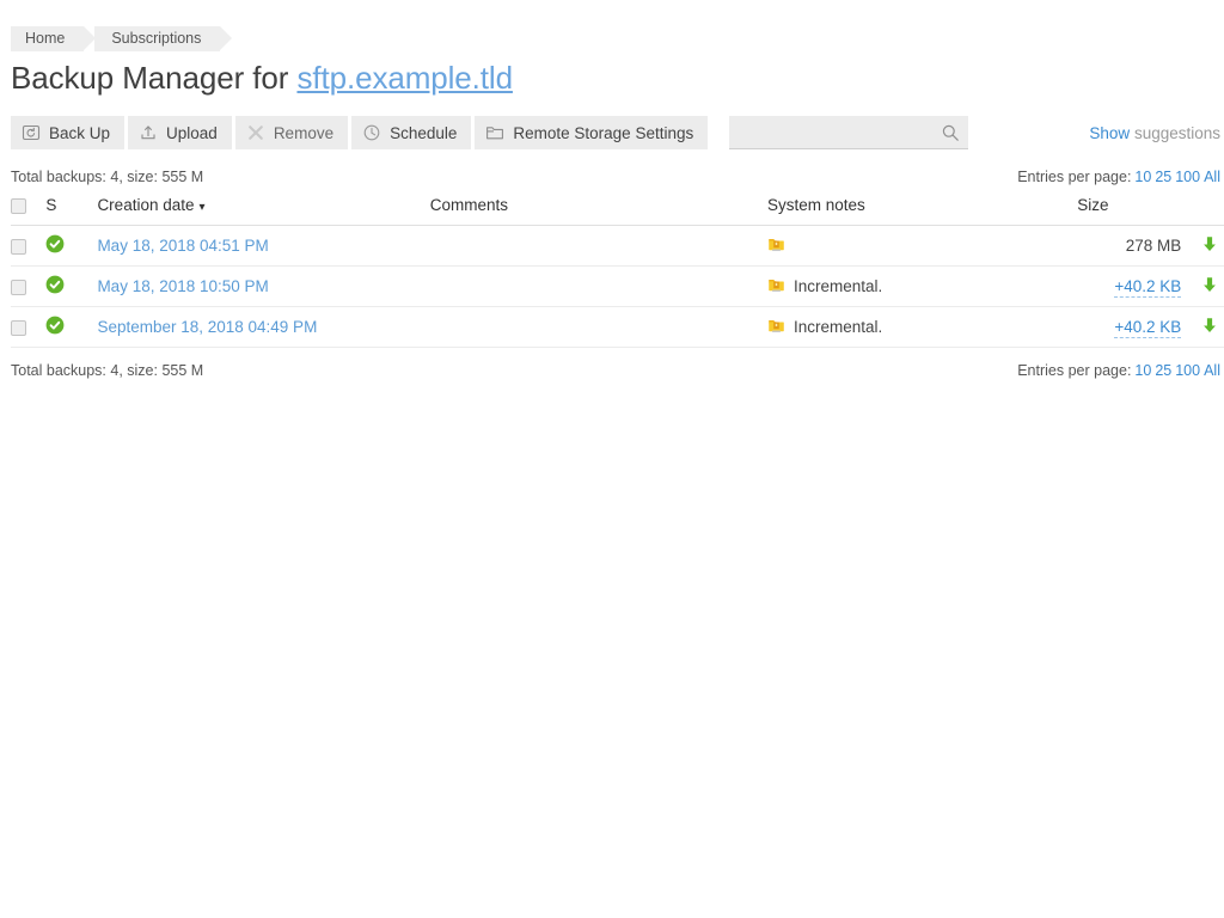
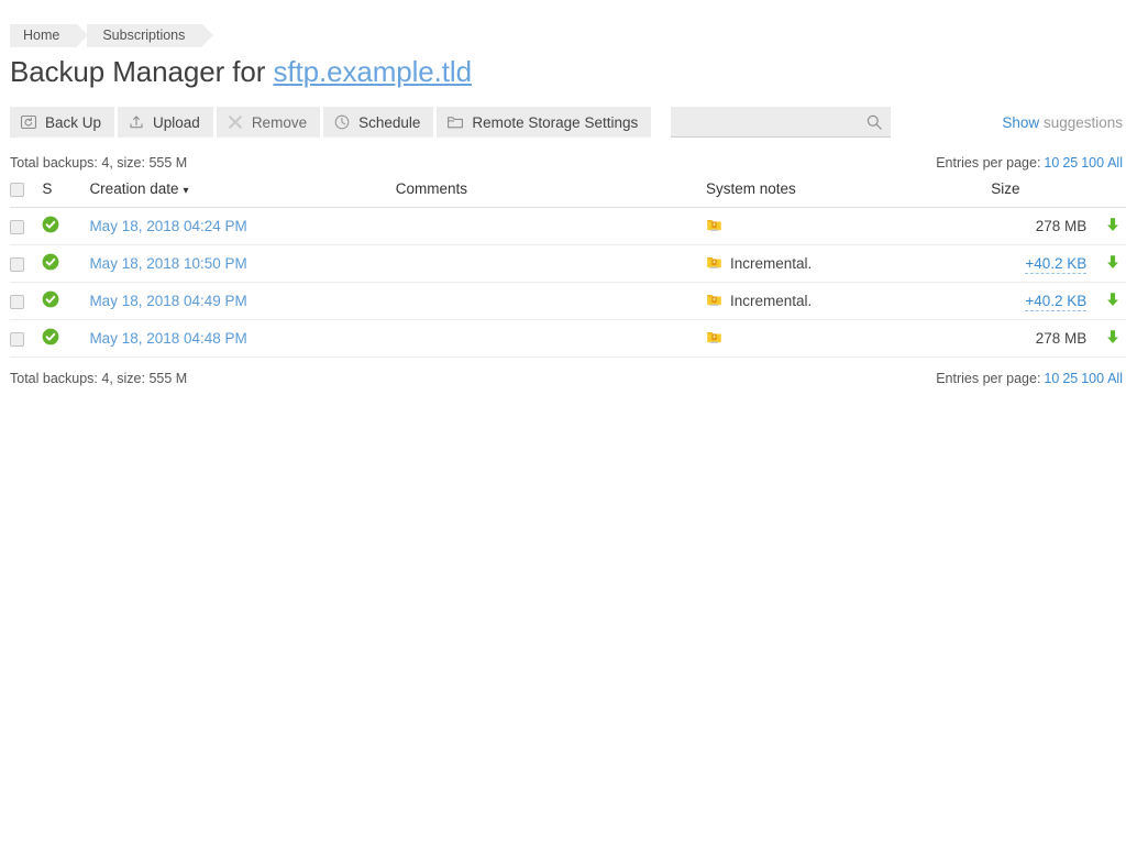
  Home
  Subscriptions
  Backup Manager for sftp.example.tld
  Back Up
  Upload
  Remove
  Schedule
  Remote Storage Settings
  Show suggestions
  Total backups: 4, size: 555 M
  Entries per page: 10 25 100 All
  	S	Creation date ▾	Comments	System notes	Size
- 		May 18, 2018 04:51 PM			278 MB
+ 		May 18, 2018 04:24 PM			278 MB
  		May 18, 2018 10:50 PM		Incremental.	+40.2 KB
- 		September 18, 2018 04:49 PM		Incremental.	+40.2 KB
+ 		May 18, 2018 04:49 PM		Incremental.	+40.2 KB
+ 		May 18, 2018 04:48 PM			278 MB
  Total backups: 4, size: 555 M
  Entries per page: 10 25 100 All
